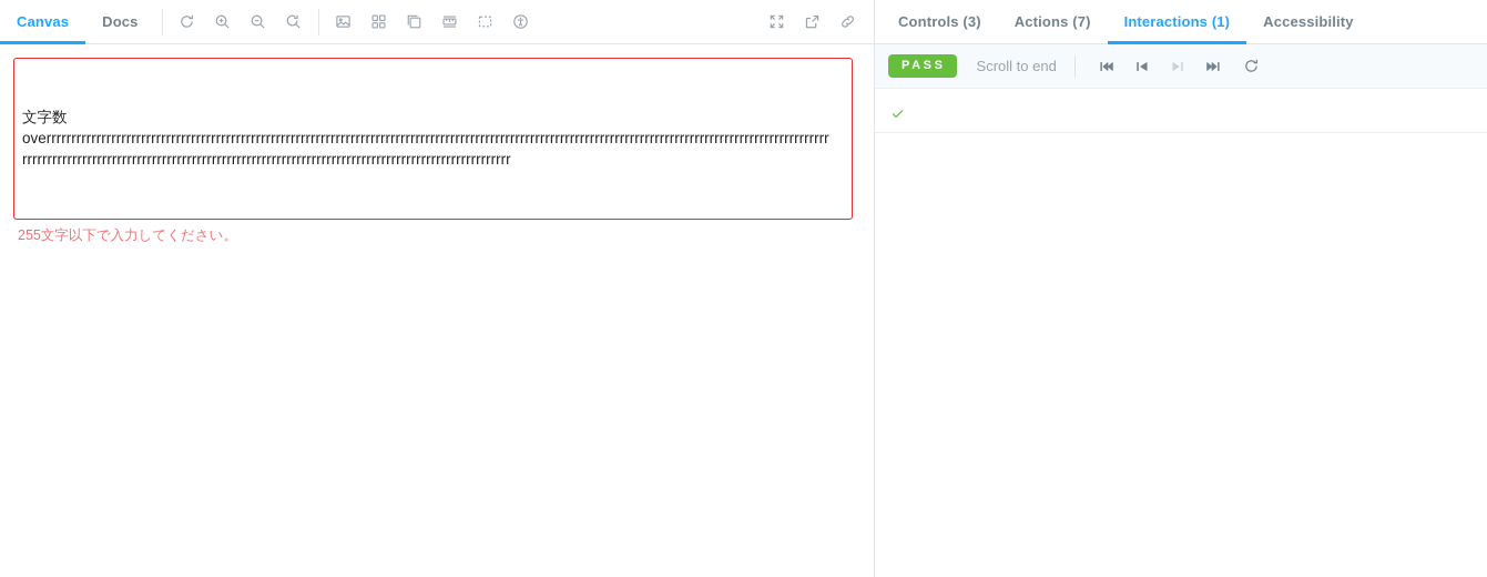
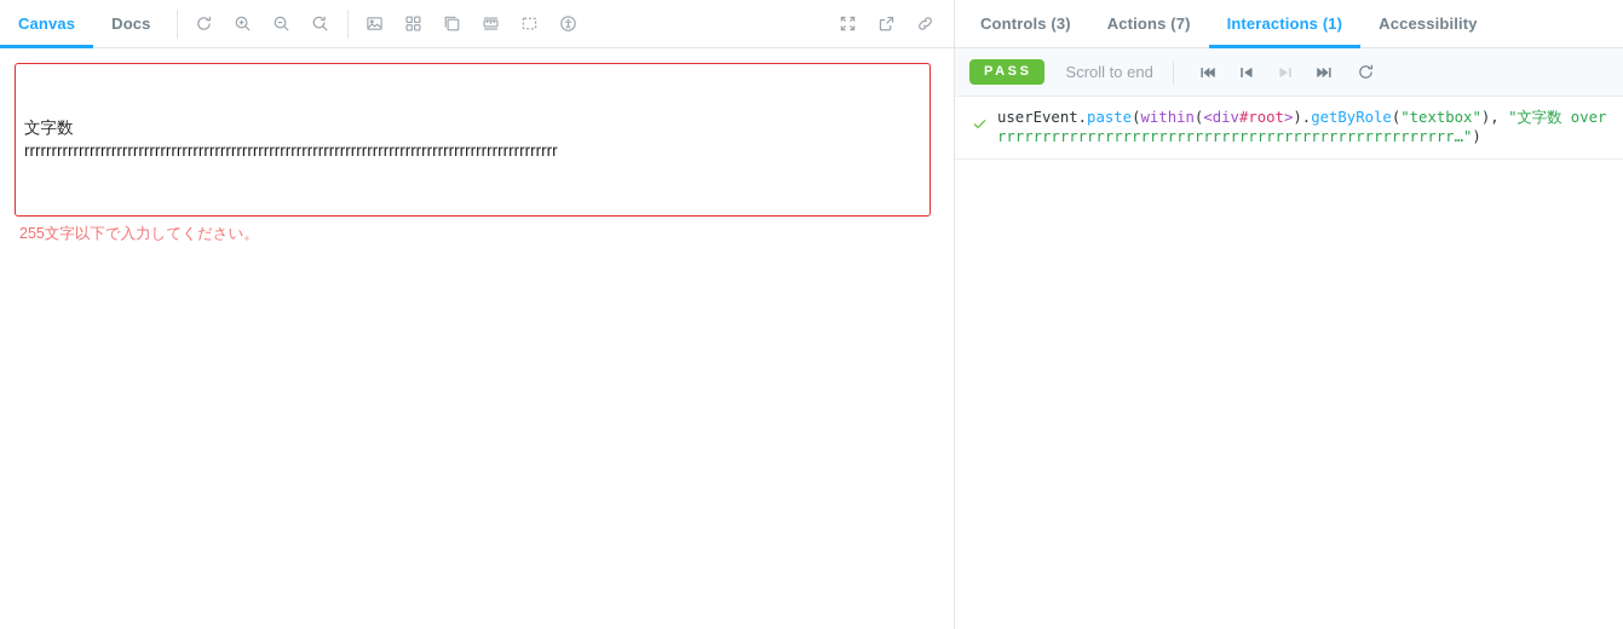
  Canvas
  Docs
  文字数
- overrrrrrrrrrrrrrrrrrrrrrrrrrrrrrrrrrrrrrrrrrrrrrrrrrrrrrrrrrrrrrrrrrrrrrrrrrrrrrrrrrrrrrrrrrrrrrrrrrrrrrrrrrrrrrrrrrrrrrrrrrrrrrrrrrrrrrrrrrrrrrrrrrrrrrrrrrrrr
  rrrrrrrrrrrrrrrrrrrrrrrrrrrrrrrrrrrrrrrrrrrrrrrrrrrrrrrrrrrrrrrrrrrrrrrrrrrrrrrrrrrrrrrrrrrrrrrrrr
  255文字以下で入力してください。
  Controls (3)
  Actions (7)
  Interactions (1)
  Accessibility
  PASS
  Scroll to end
+ userEvent.paste(within(<div#root>).getByRole("textbox"), "文字数 overrrrrrrrrrrrrrrrrrrrrrrrrrrrrrrrrrrrrrrrrrrrrrrrrrrr…")
